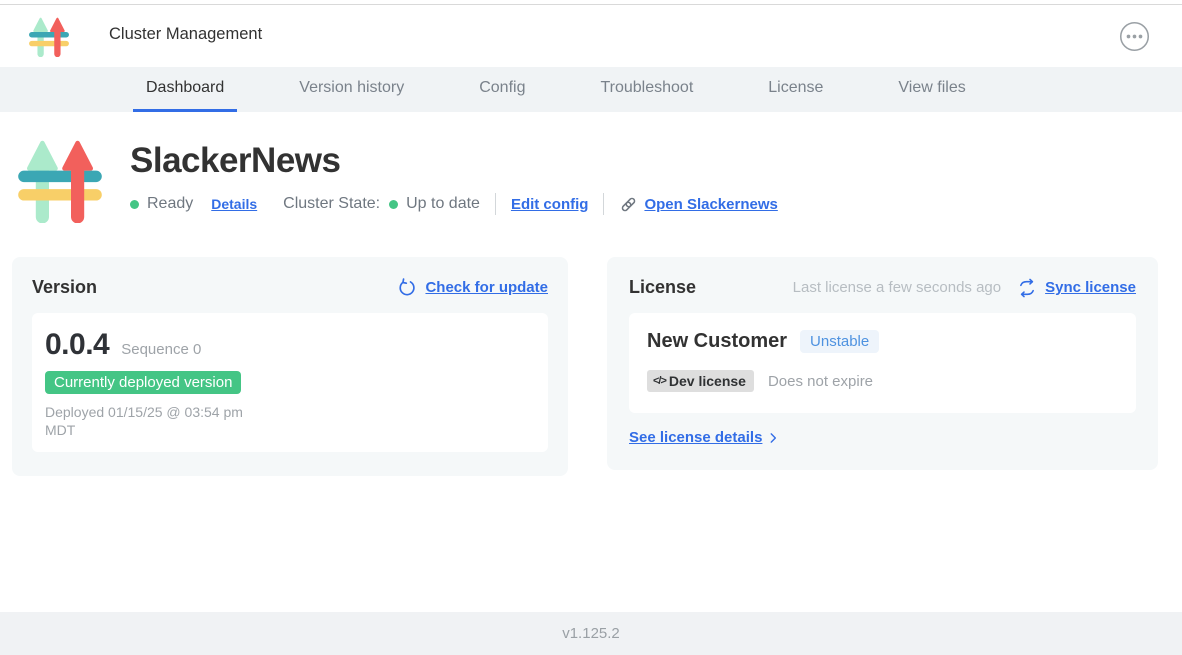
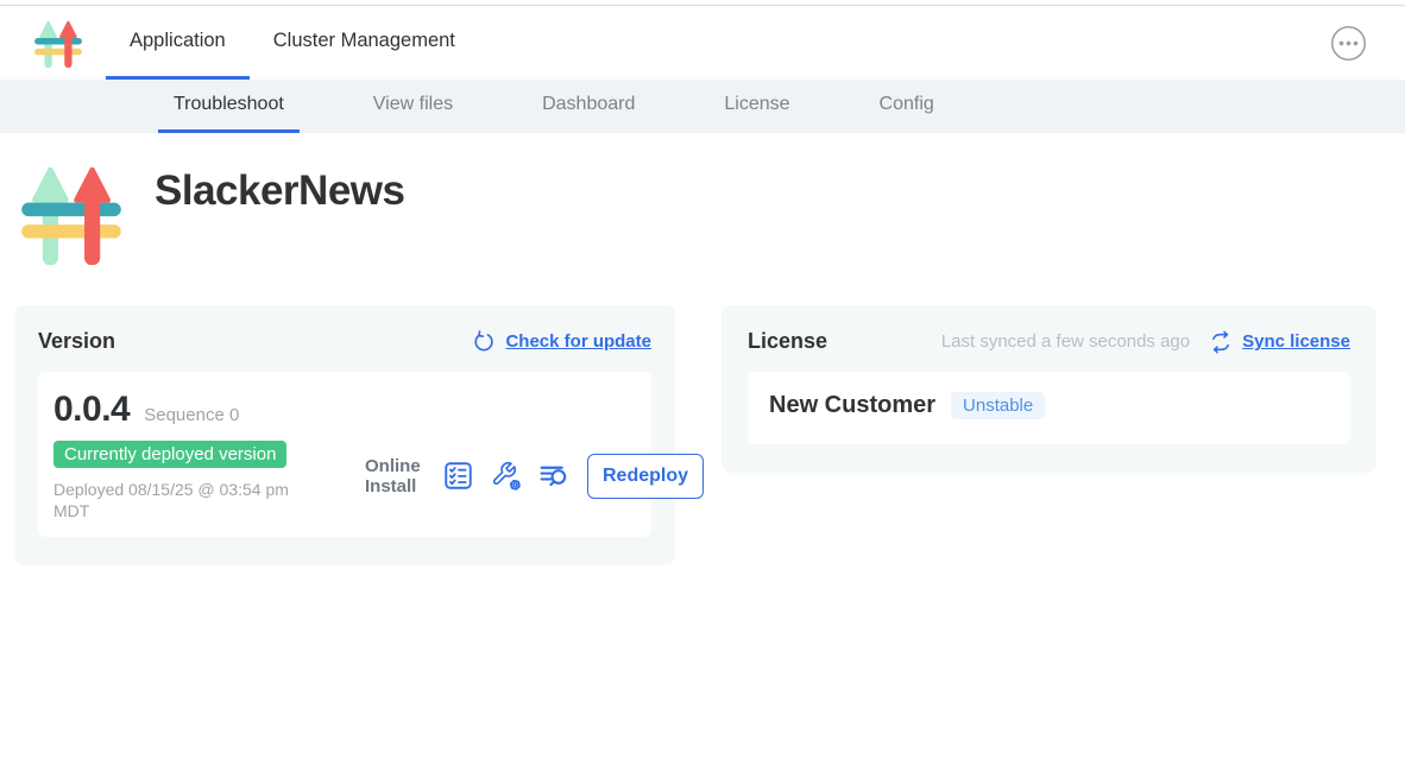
+ Application
  Cluster Management
- Dashboard
+ Troubleshoot
- Version history
- Config
+ View files
- Troubleshoot
+ Dashboard
  License
- View files
+ Config
  SlackerNews
- Ready
- Details
- Cluster State:
- Up to date
- Edit config
- Open Slackernews
  Version
  Check for update
  0.0.4
  Sequence 0
  Currently deployed version
- Deployed 01/15/25 @ 03:54 pm MDT
+ Deployed 08/15/25 @ 03:54 pm MDT
+ Online Install
+ Redeploy
  License
- Last license a few seconds ago
+ Last synced a few seconds ago
  Sync license
  New Customer
  Unstable
- </>
- Dev license
- Does not expire
- See license details
- v1.125.2
